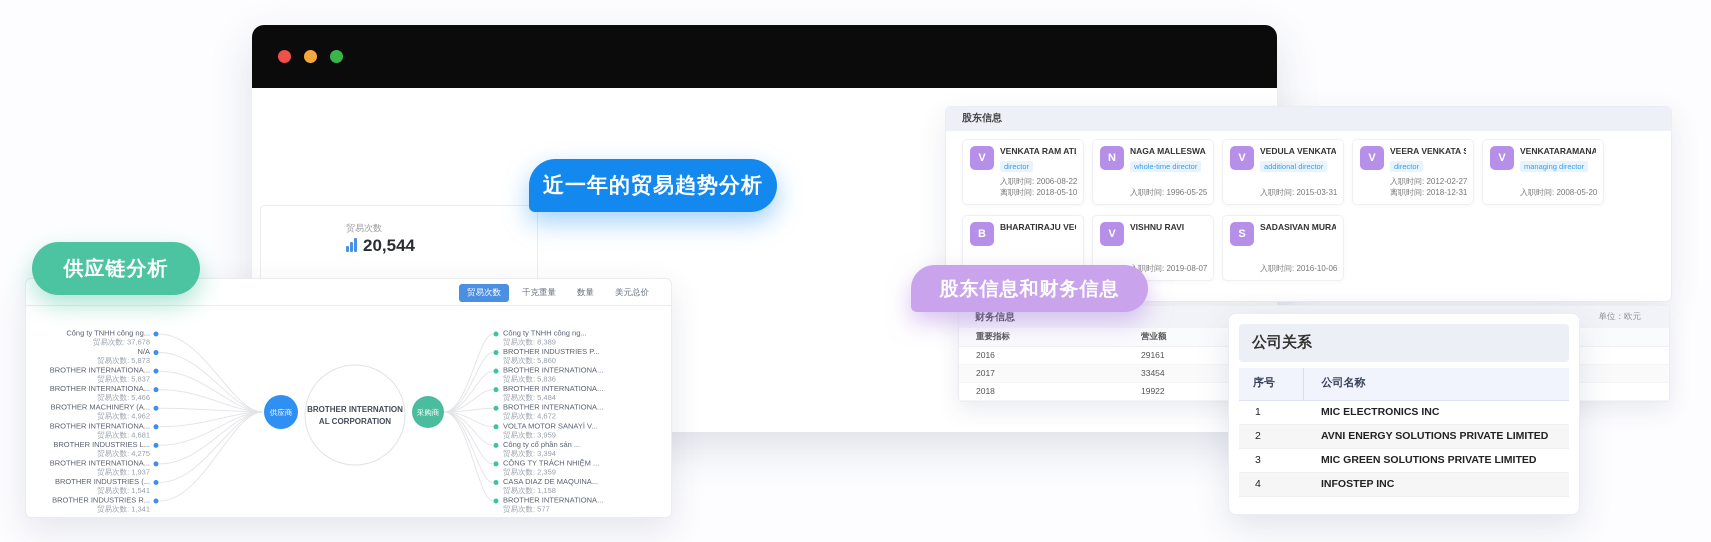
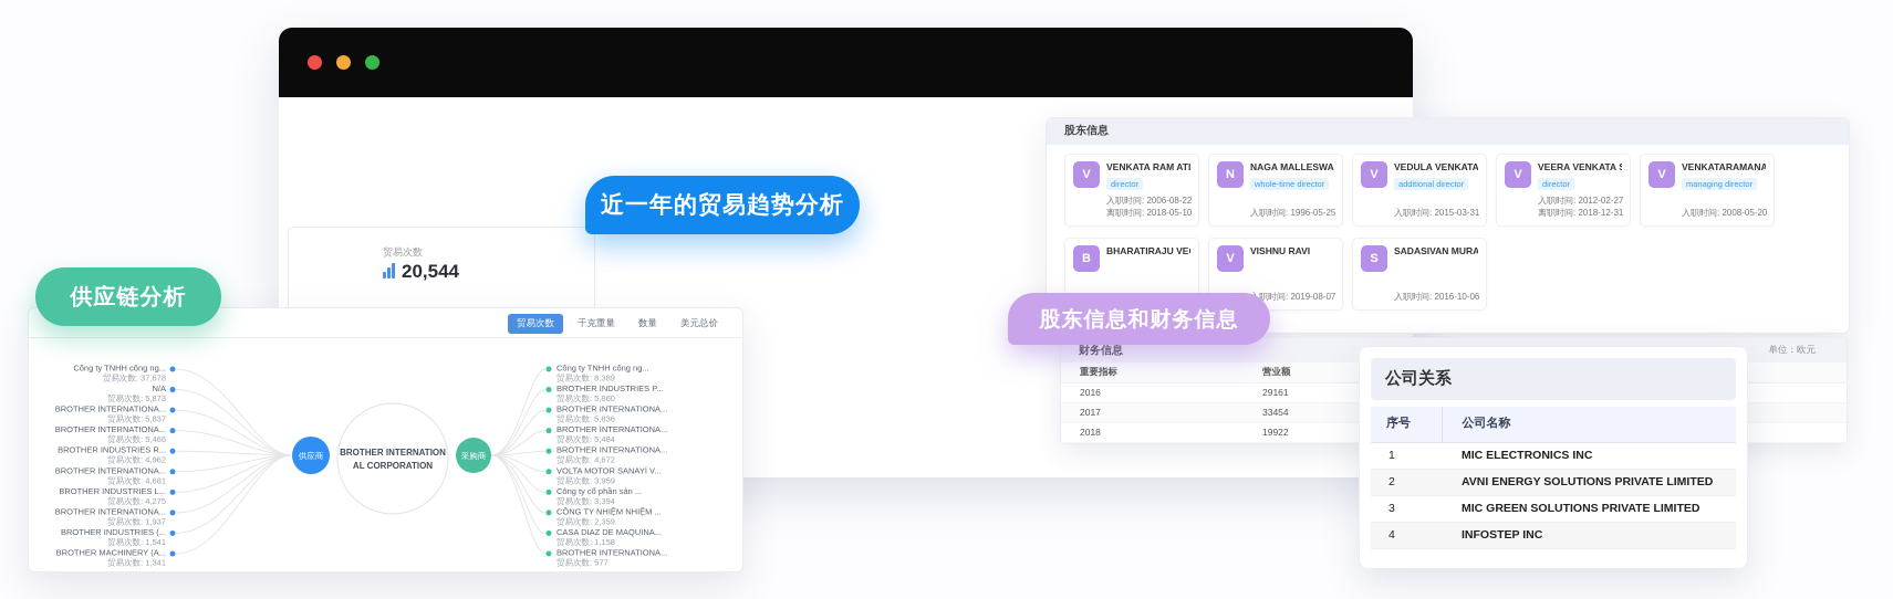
  贸易次数
  20,544
  股东信息
  V
  VENKATA RAM AT
  director
  入职时间: 2006-08-22
  离职时间: 2018-05-10
  N
  whole-time director
  入职时间: 1996-05-25
  V
  additional director
  入职时间: 2015-03-31
  V
  director
  入职时间: 2012-02-27
  离职时间: 2018-12-31
  V
  managing director
  入职时间: 2008-05-20
  B
  V
  VISHNU RAVI
  职时间: 2019-08-07
  S
  入职时间: 2016-10-06
  财务信息
  单位：欧元
  重要指标	营业额
  2016	29161
  2017	33454
  2018	19922
  公司关系
  序号	公司名称
  1	MIC ELECTRONICS INC
  2	AVNI ENERGY SOLUTIONS PRIVATE LIMITED
  3	MIC GREEN SOLUTIONS PRIVATE LIMITED
  4	INFOSTEP INC
  贸易次数
  千克重量
  数量
  美元总价
  Công ty TNHH công ng...
  贸易次数: 37,678
  N/A
  贸易次数: 5,873
  BROTHER INTERNATIONA...
  贸易次数: 5,837
  BROTHER INTERNATIONA...
  贸易次数: 5,466
- BROTHER MACHINERY (A...
+ BROTHER INDUSTRIES R...
  贸易次数: 4,962
  BROTHER INTERNATIONA...
  贸易次数: 4,681
  BROTHER INDUSTRIES L...
  贸易次数: 4,275
  BROTHER INTERNATIONA...
  贸易次数: 1,937
  BROTHER INDUSTRIES (...
  贸易次数: 1,541
- BROTHER INDUSTRIES R...
+ BROTHER MACHINERY (A...
  贸易次数: 1,341
  Công ty TNHH công ng...
  贸易次数: 8,389
  BROTHER INDUSTRIES P...
  贸易次数: 5,860
  BROTHER INTERNATIONA...
  贸易次数: 5,836
  BROTHER INTERNATIONA...
  贸易次数: 5,484
  BROTHER INTERNATIONA...
  贸易次数: 4,672
  VOLTA MOTOR SANAYİ V...
  贸易次数: 3,959
  Công ty cổ phần sản ...
  贸易次数: 3,394
- CÔNG TY TRÁCH NHIỆM ...
+ CÔNG TY NHIỆM NHIỆM ...
  贸易次数: 2,359
  CASA DIAZ DE MAQUINA...
  贸易次数: 1,158
  BROTHER INTERNATIONA...
  贸易次数: 577
  BROTHER INTERNATION
  AL CORPORATION
  供应商
  采购商
  供应链分析
  近一年的贸易趋势分析
  股东信息和财务信息
